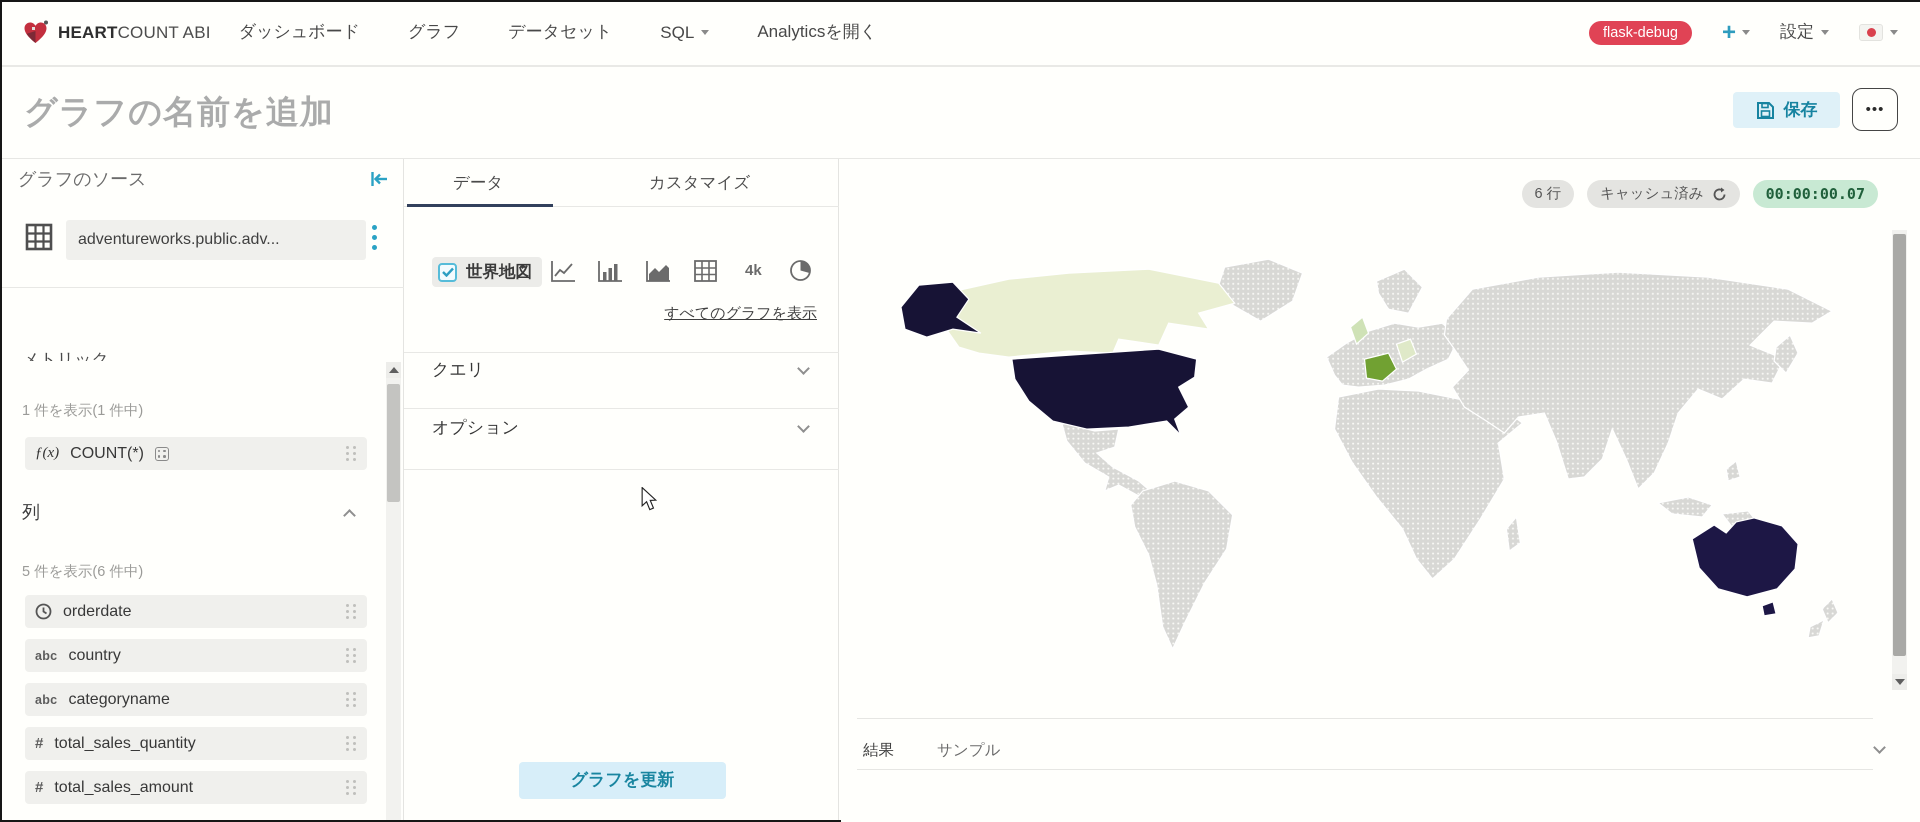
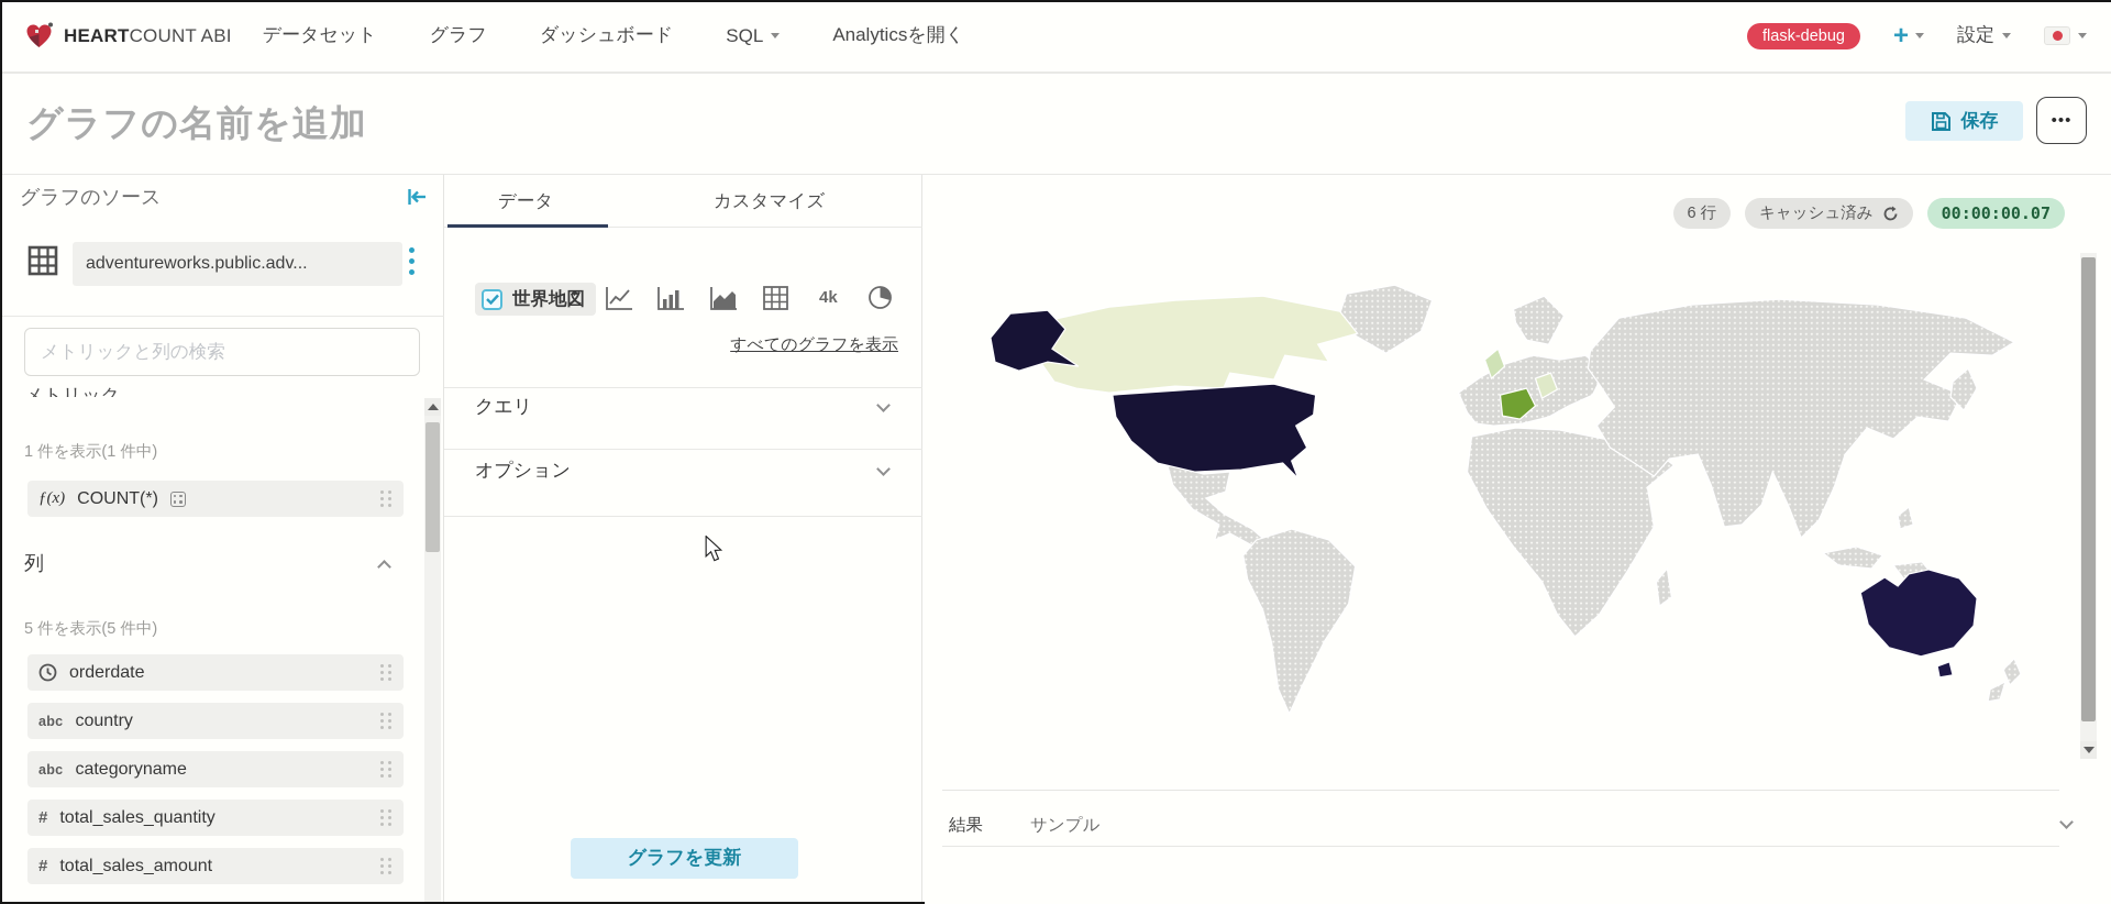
  HEARTCOUNT ABI
- ダッシュボード
+ データセット
  グラフ
- データセット
+ ダッシュボード
  SQL
  Analyticsを開く
  flask-debug
  +
  設定
  グラフの名前を追加
  保存
  •••
  グラフのソース
  adventureworks.public.adv...
+ メトリックと列の検索
  メトリック
  1 件を表示(1 件中)
  ƒ(x)
  COUNT(*)
  列
- 5 件を表示(6 件中)
+ 5 件を表示(5 件中)
  orderdate
  abc
  country
  abc
  categoryname
  #
  total_sales_quantity
  #
  total_sales_amount
  データ
  カスタマイズ
  世界地図
  4k
  すべてのグラフを表示
  クエリ
  オプション
  グラフを更新
  6 行
  キャッシュ済み
  00:00:00.07
  結果
  サンプル
